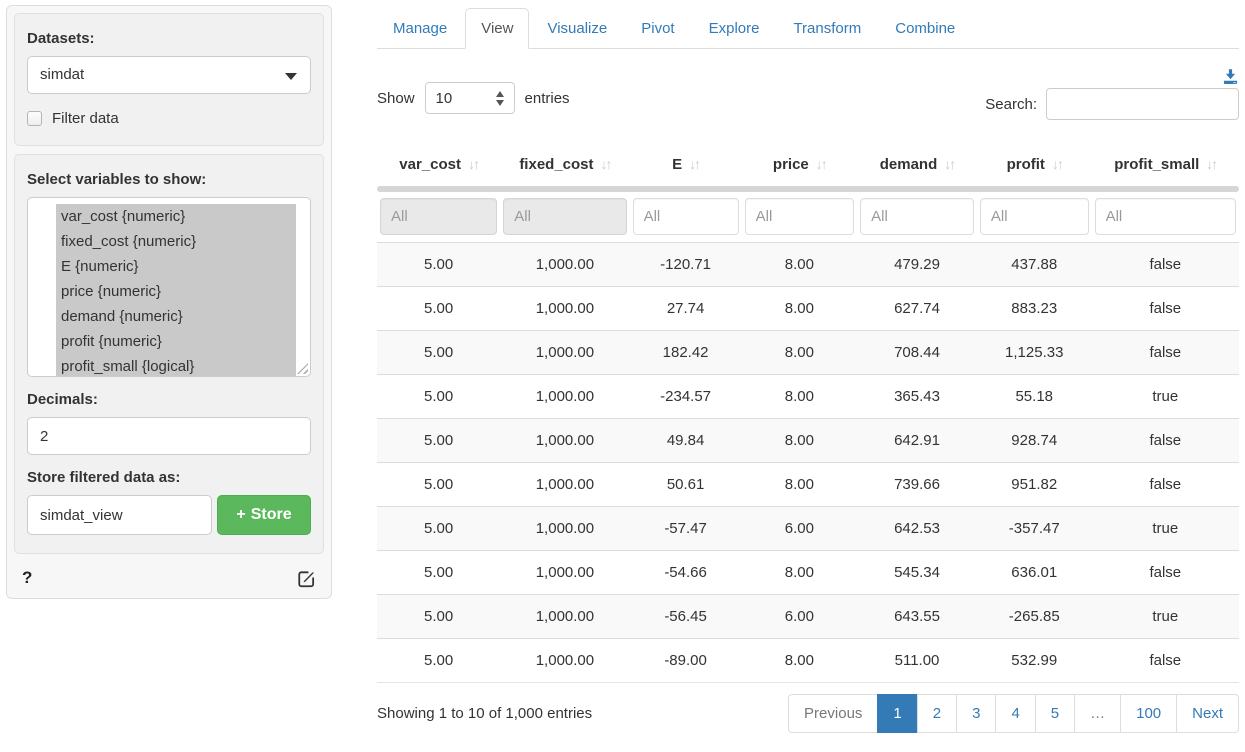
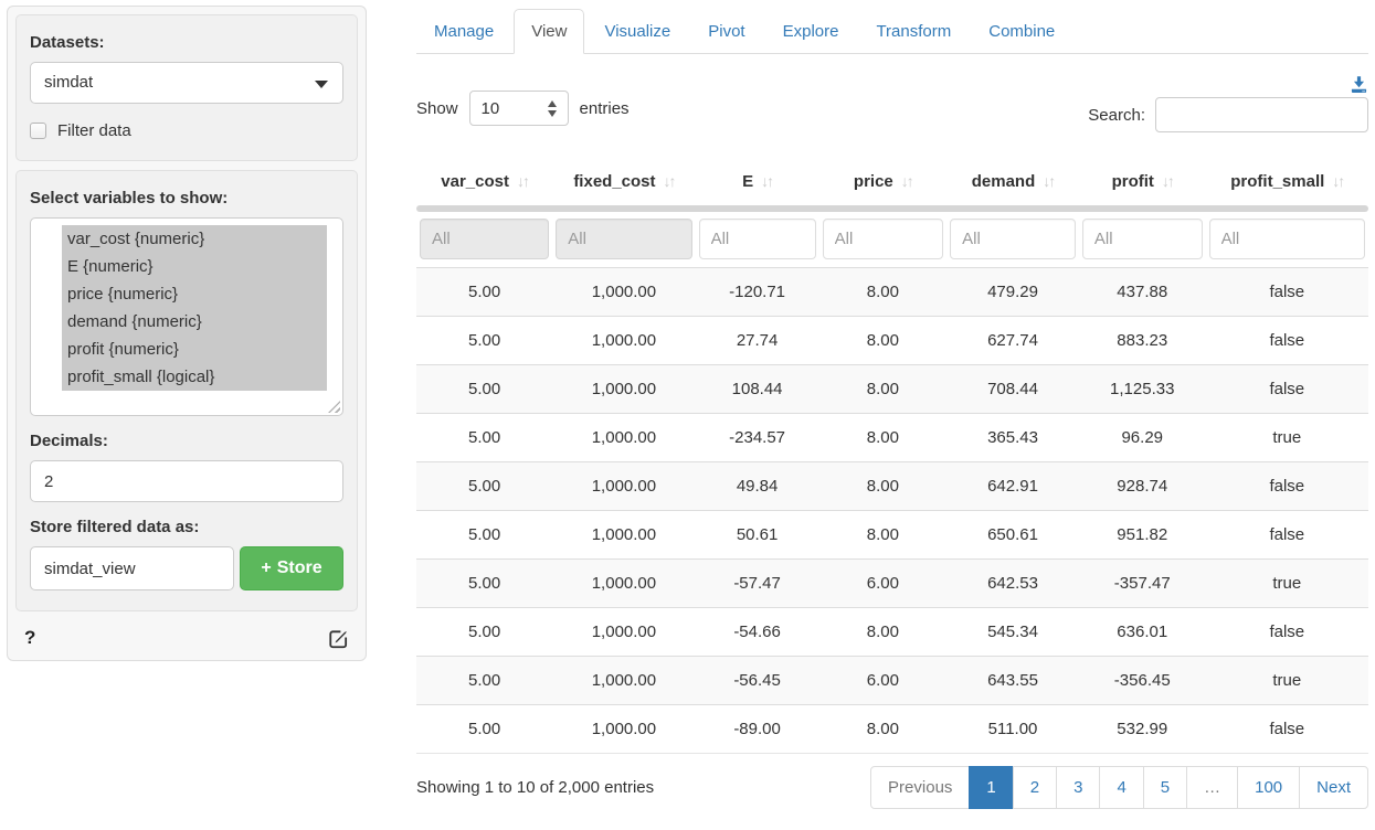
  Datasets:
  simdat
  Filter data
  Select variables to show:
  var_cost {numeric}
- fixed_cost {numeric}
  E {numeric}
  price {numeric}
  demand {numeric}
  profit {numeric}
  profit_small {logical}
  Decimals:
  2
  Store filtered data as:
  simdat_view
  + Store
  ?
  Manage
  View
  Visualize
  Pivot
  Explore
  Transform
  Combine
  Show
  10
  entries
  Search:
  var_cost ↓↑	fixed_cost ↓↑	E ↓↑	price ↓↑	demand ↓↑	profit ↓↑	profit_small ↓↑
  All	All	All	All	All	All	All
  5.00	1,000.00	-120.71	8.00	479.29	437.88	false
  5.00	1,000.00	27.74	8.00	627.74	883.23	false
- 5.00	1,000.00	182.42	8.00	708.44	1,125.33	false
+ 5.00	1,000.00	108.44	8.00	708.44	1,125.33	false
- 5.00	1,000.00	-234.57	8.00	365.43	55.18	true
+ 5.00	1,000.00	-234.57	8.00	365.43	96.29	true
  5.00	1,000.00	49.84	8.00	642.91	928.74	false
- 5.00	1,000.00	50.61	8.00	739.66	951.82	false
+ 5.00	1,000.00	50.61	8.00	650.61	951.82	false
  5.00	1,000.00	-57.47	6.00	642.53	-357.47	true
  5.00	1,000.00	-54.66	8.00	545.34	636.01	false
- 5.00	1,000.00	-56.45	6.00	643.55	-265.85	true
+ 5.00	1,000.00	-56.45	6.00	643.55	-356.45	true
  5.00	1,000.00	-89.00	8.00	511.00	532.99	false
- Showing 1 to 10 of 1,000 entries
+ Showing 1 to 10 of 2,000 entries
  Previous
  1
  2
  3
  4
  5
  …
  100
  Next
